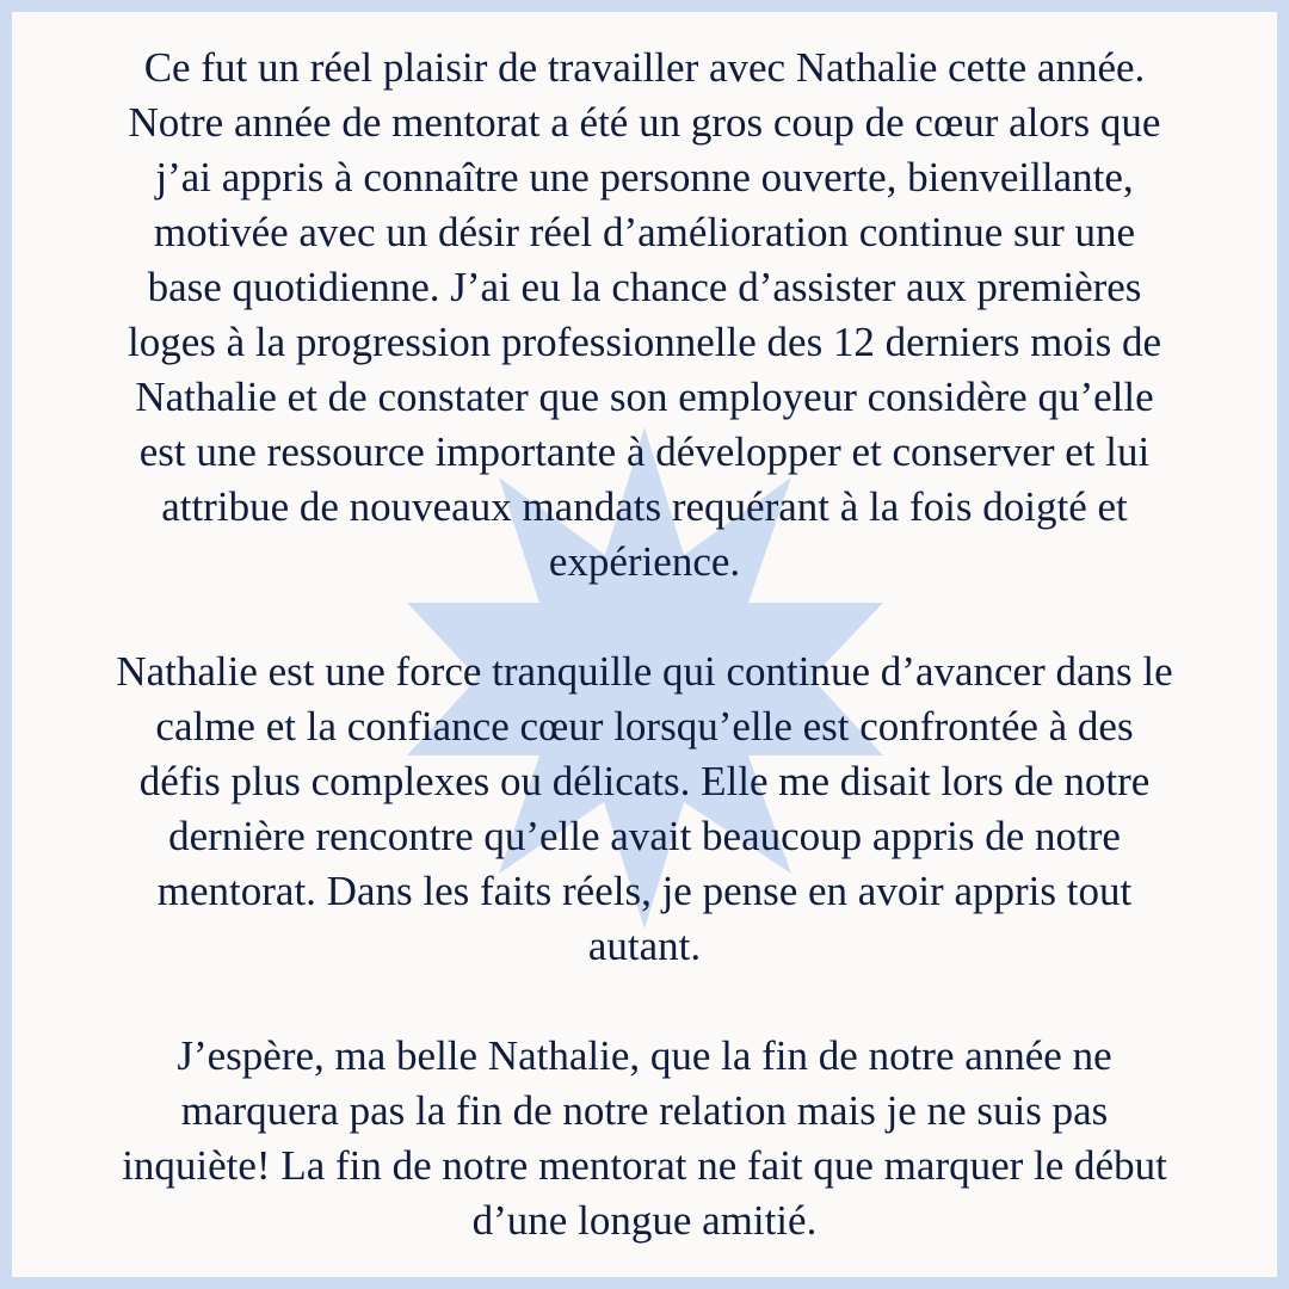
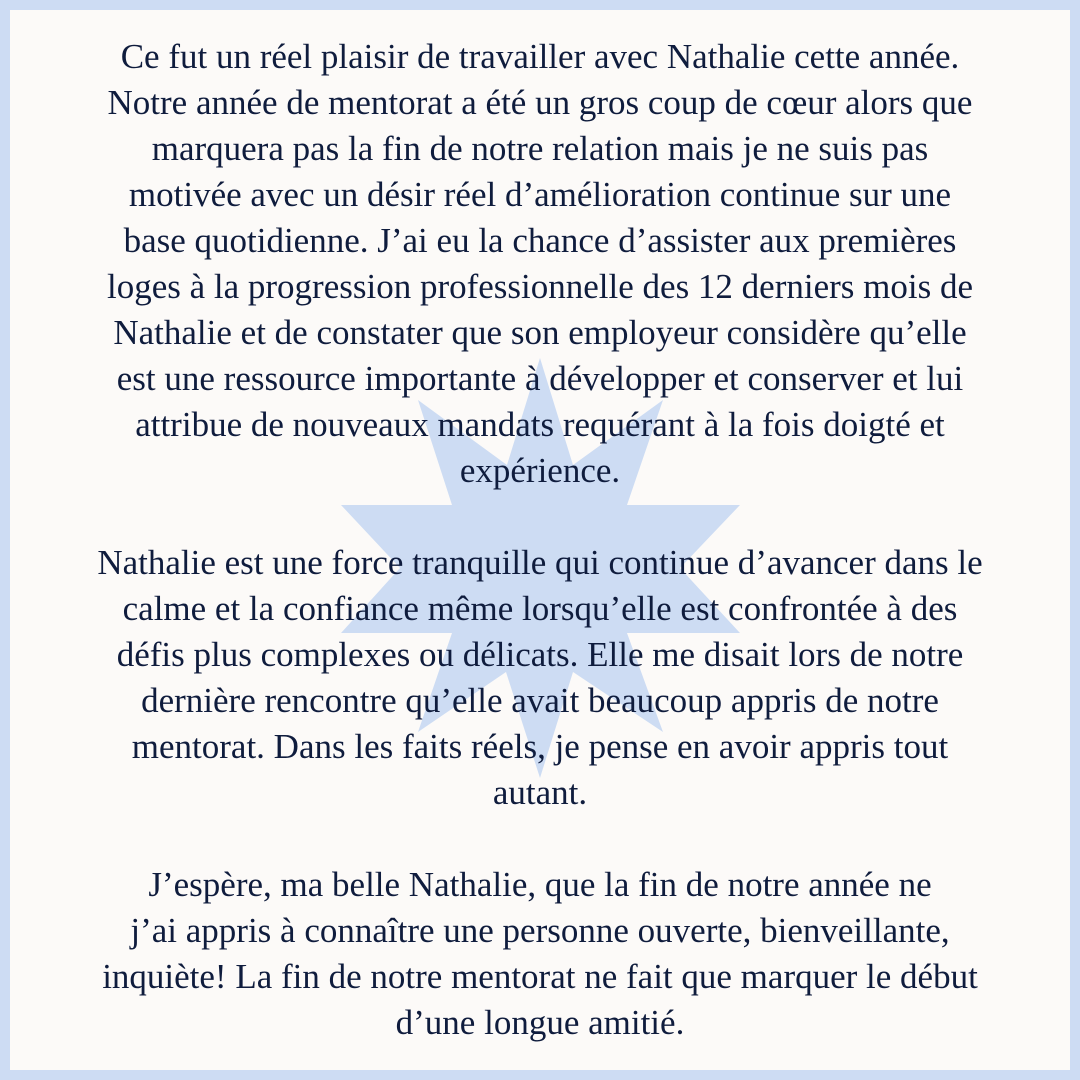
  Ce fut un réel plaisir de travailler avec Nathalie cette année.
  Notre année de mentorat a été un gros coup de cœur alors que
- j’ai appris à connaître une personne ouverte, bienveillante,
+ marquera pas la fin de notre relation mais je ne suis pas
  motivée avec un désir réel d’amélioration continue sur une
  base quotidienne. J’ai eu la chance d’assister aux premières
  loges à la progression professionnelle des 12 derniers mois de
  Nathalie et de constater que son employeur considère qu’elle
  est une ressource importante à développer et conserver et lui
  attribue de nouveaux mandats requérant à la fois doigté et
  expérience.
  Nathalie est une force tranquille qui continue d’avancer dans le
- calme et la confiance cœur lorsqu’elle est confrontée à des
+ calme et la confiance même lorsqu’elle est confrontée à des
  défis plus complexes ou délicats. Elle me disait lors de notre
  dernière rencontre qu’elle avait beaucoup appris de notre
  mentorat. Dans les faits réels, je pense en avoir appris tout
  autant.
  J’espère, ma belle Nathalie, que la fin de notre année ne
- marquera pas la fin de notre relation mais je ne suis pas
+ j’ai appris à connaître une personne ouverte, bienveillante,
  inquiète! La fin de notre mentorat ne fait que marquer le début
  d’une longue amitié.
